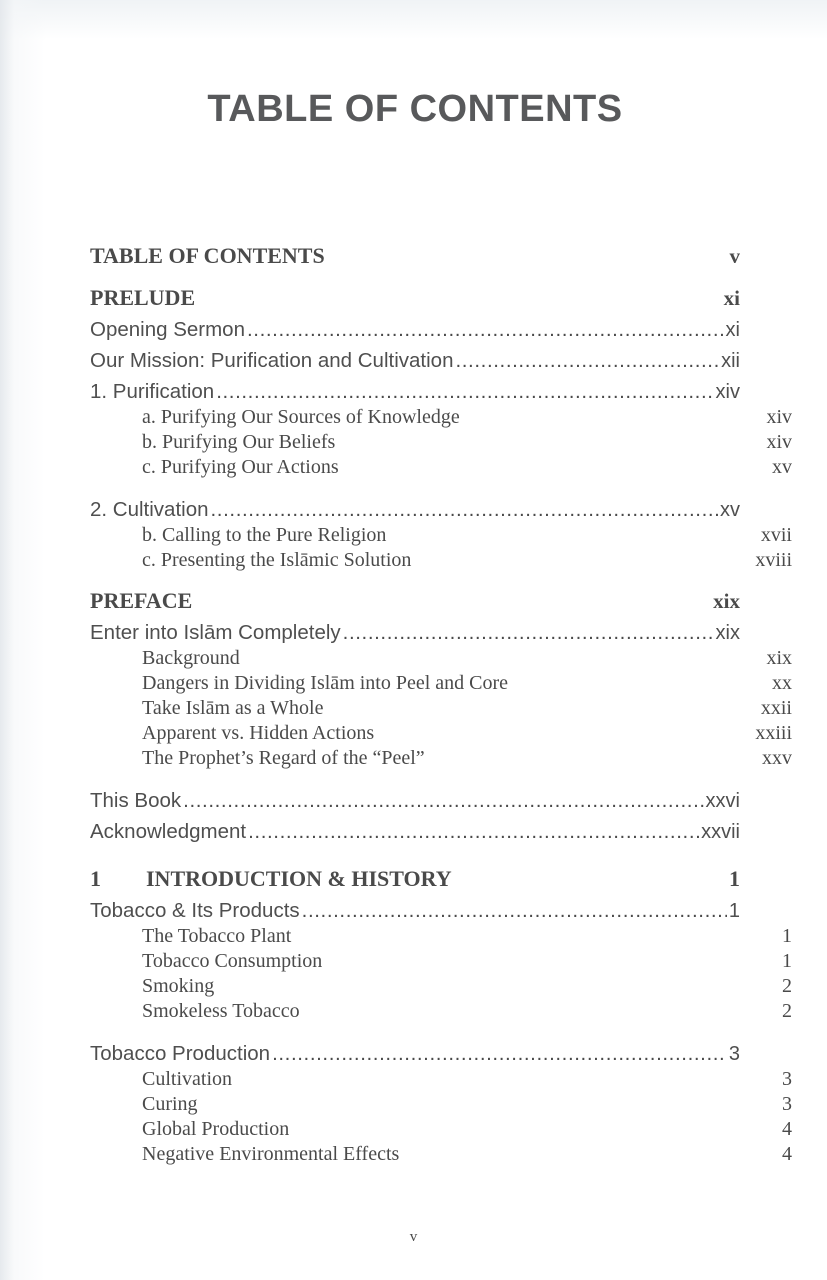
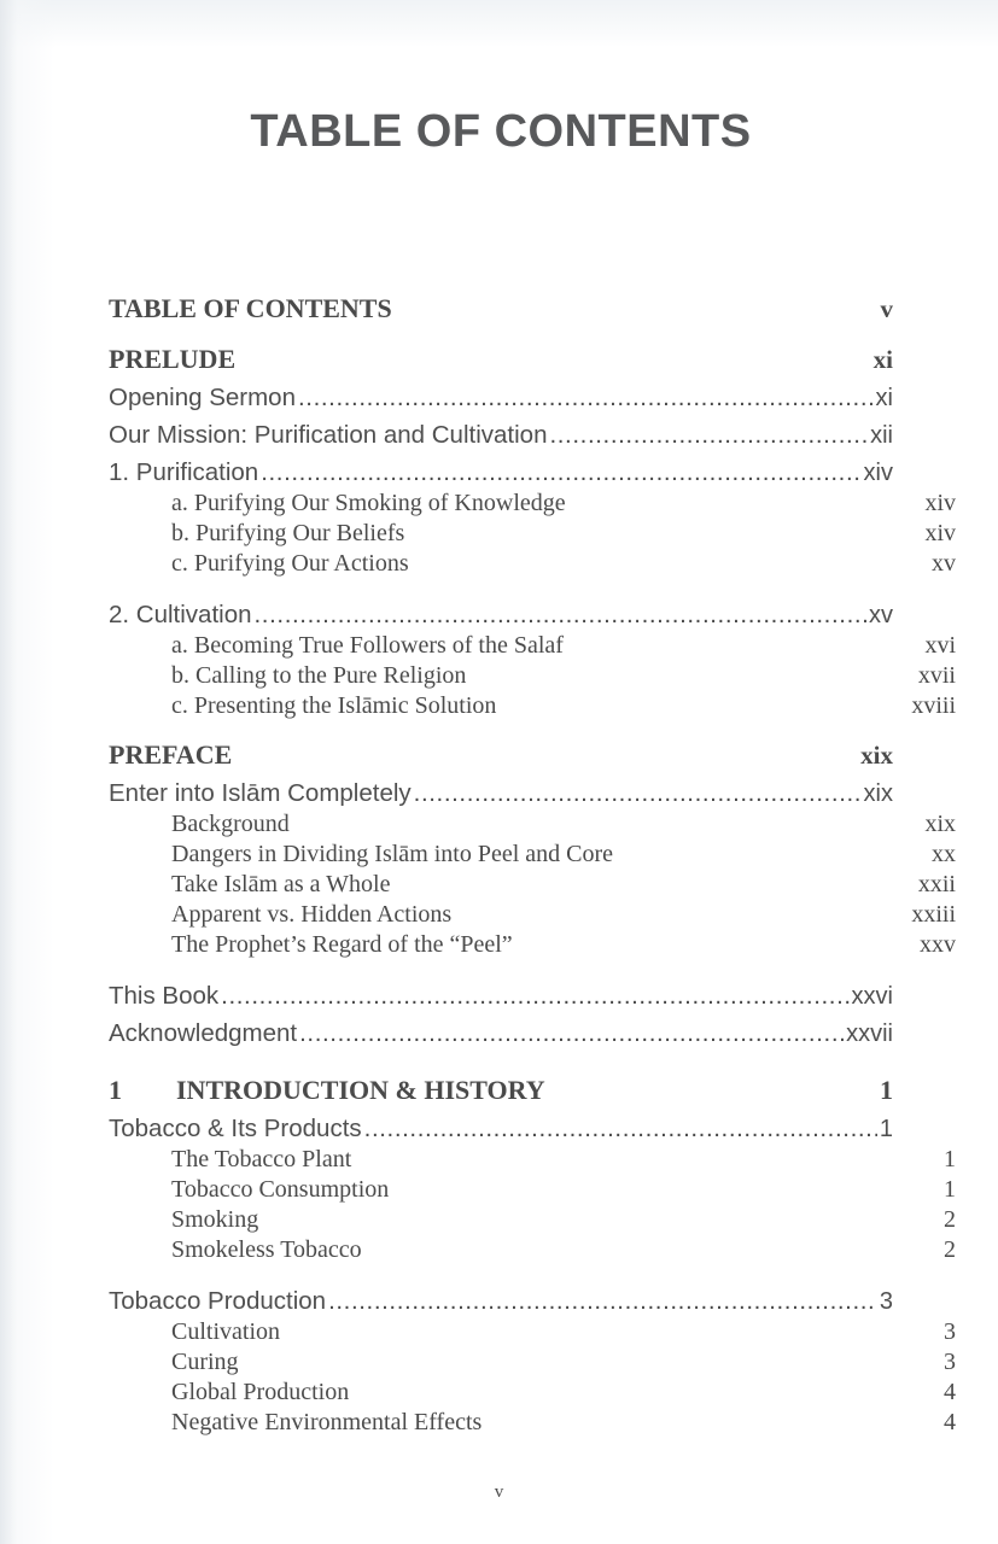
  TABLE OF CONTENTS
  TABLE OF CONTENTS
  v
  PRELUDE
  xi
  Opening Sermon
  xi
  Our Mission: Purification and Cultivation
  xii
  1. Purification
  xiv
- a. Purifying Our Sources of Knowledge
+ a. Purifying Our Smoking of Knowledge
  xiv
  b. Purifying Our Beliefs
  xiv
  c. Purifying Our Actions
  xv
  2. Cultivation
  xv
+ a. Becoming True Followers of the Salaf
+ xvi
  b. Calling to the Pure Religion
  xvii
  c. Presenting the Islāmic Solution
  xviii
  PREFACE
  xix
  Enter into Islām Completely
  xix
  Background
  xix
  Dangers in Dividing Islām into Peel and Core
  xx
  Take Islām as a Whole
  xxii
  Apparent vs. Hidden Actions
  xxiii
  The Prophet’s Regard of the “Peel”
  xxv
  This Book
  xxvi
  Acknowledgment
  xxvii
  1
  INTRODUCTION & HISTORY
  1
  Tobacco & Its Products
  1
  The Tobacco Plant
  1
  Tobacco Consumption
  1
  Smoking
  2
  Smokeless Tobacco
  2
  Tobacco Production
  3
  Cultivation
  3
  Curing
  3
  Global Production
  4
  Negative Environmental Effects
  4
  v
